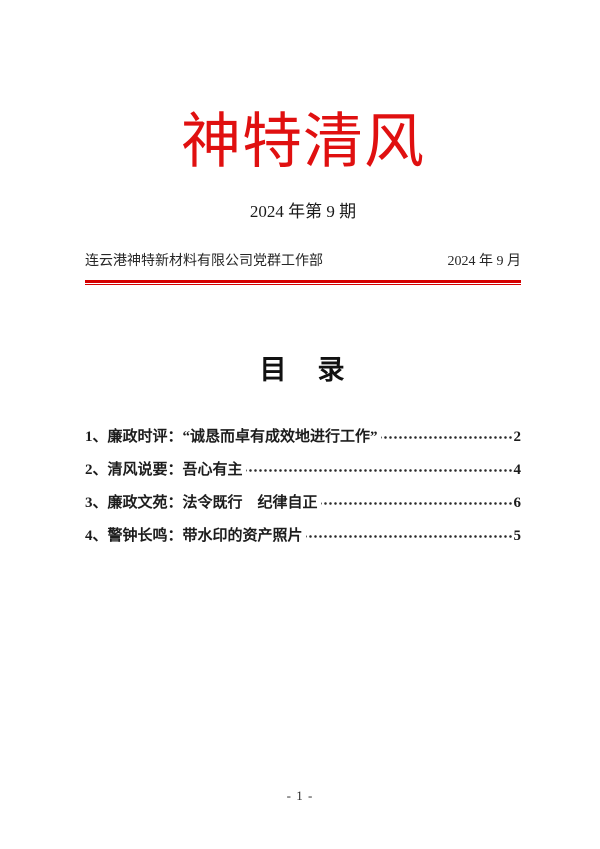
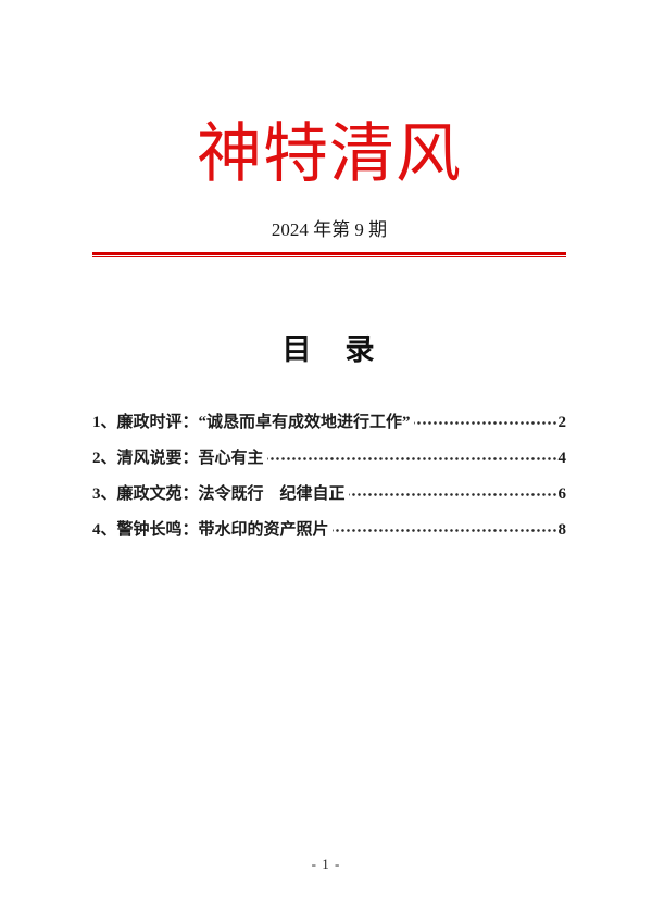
  神特清风
  2024 年第 9 期
- 连云港神特新材料有限公司党群工作部
- 2024 年 9 月
  目 录
  1、廉政时评：“诚恳而卓有成效地进行工作”
  2
  2、清风说要：吾心有主
  4
  3、廉政文苑：法令既行 纪律自正
  6
  4、警钟长鸣：带水印的资产照片
- 5
+ 8
  - 1 -
